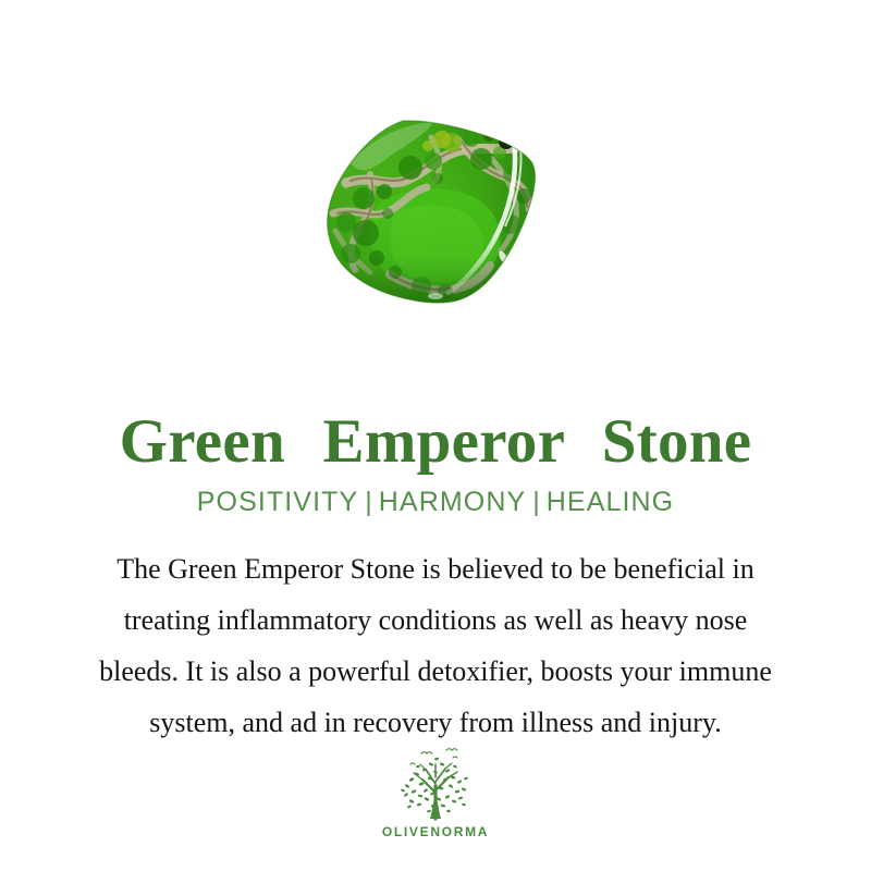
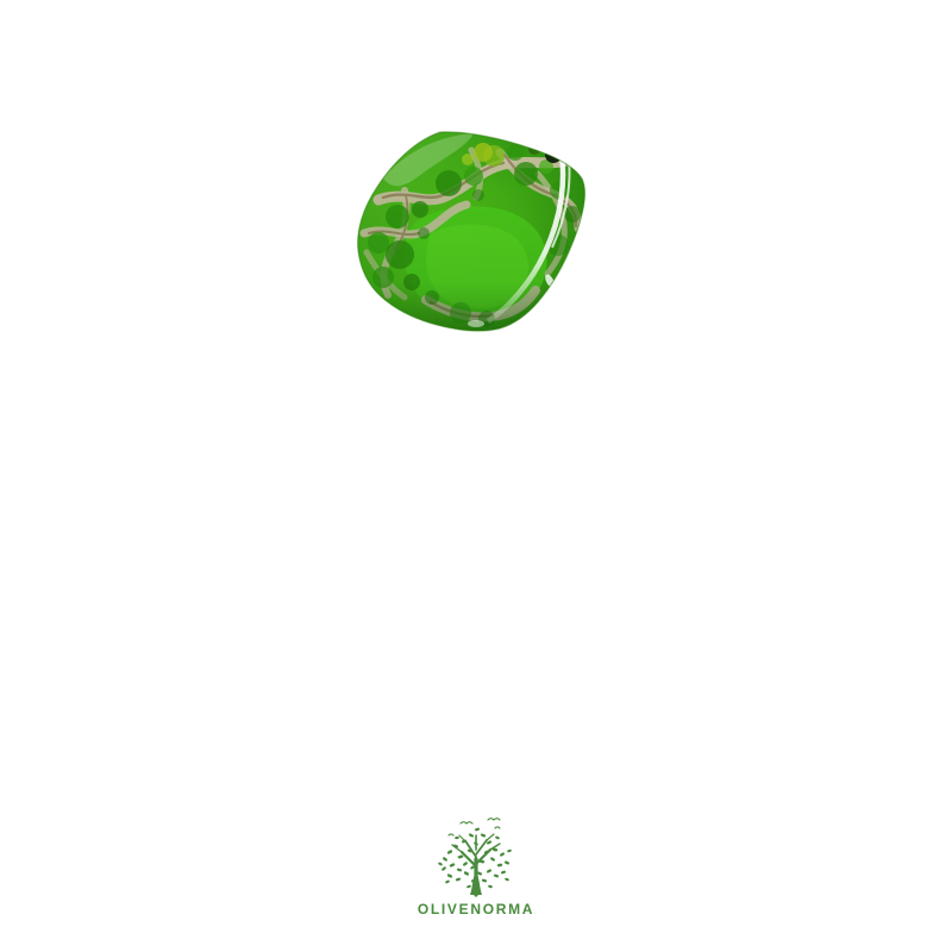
- Green Emperor Stone
- POSITIVITY | HARMONY | HEALING
- The Green Emperor Stone is believed to be beneficial in
- treating inflammatory conditions as well as heavy nose
- bleeds. It is also a powerful detoxifier, boosts your immune
- system, and ad in recovery from illness and injury.
  OLIVENORMA
